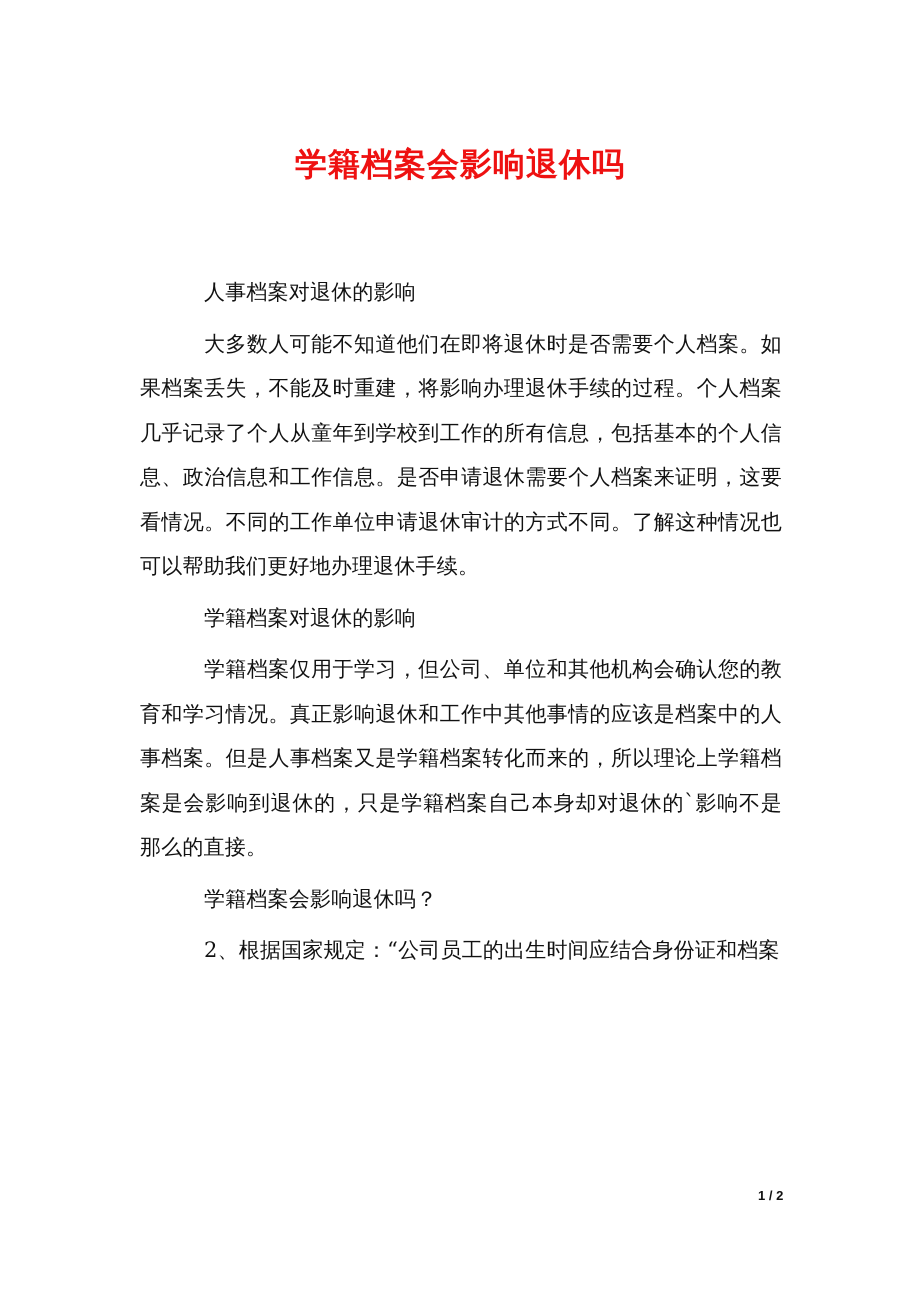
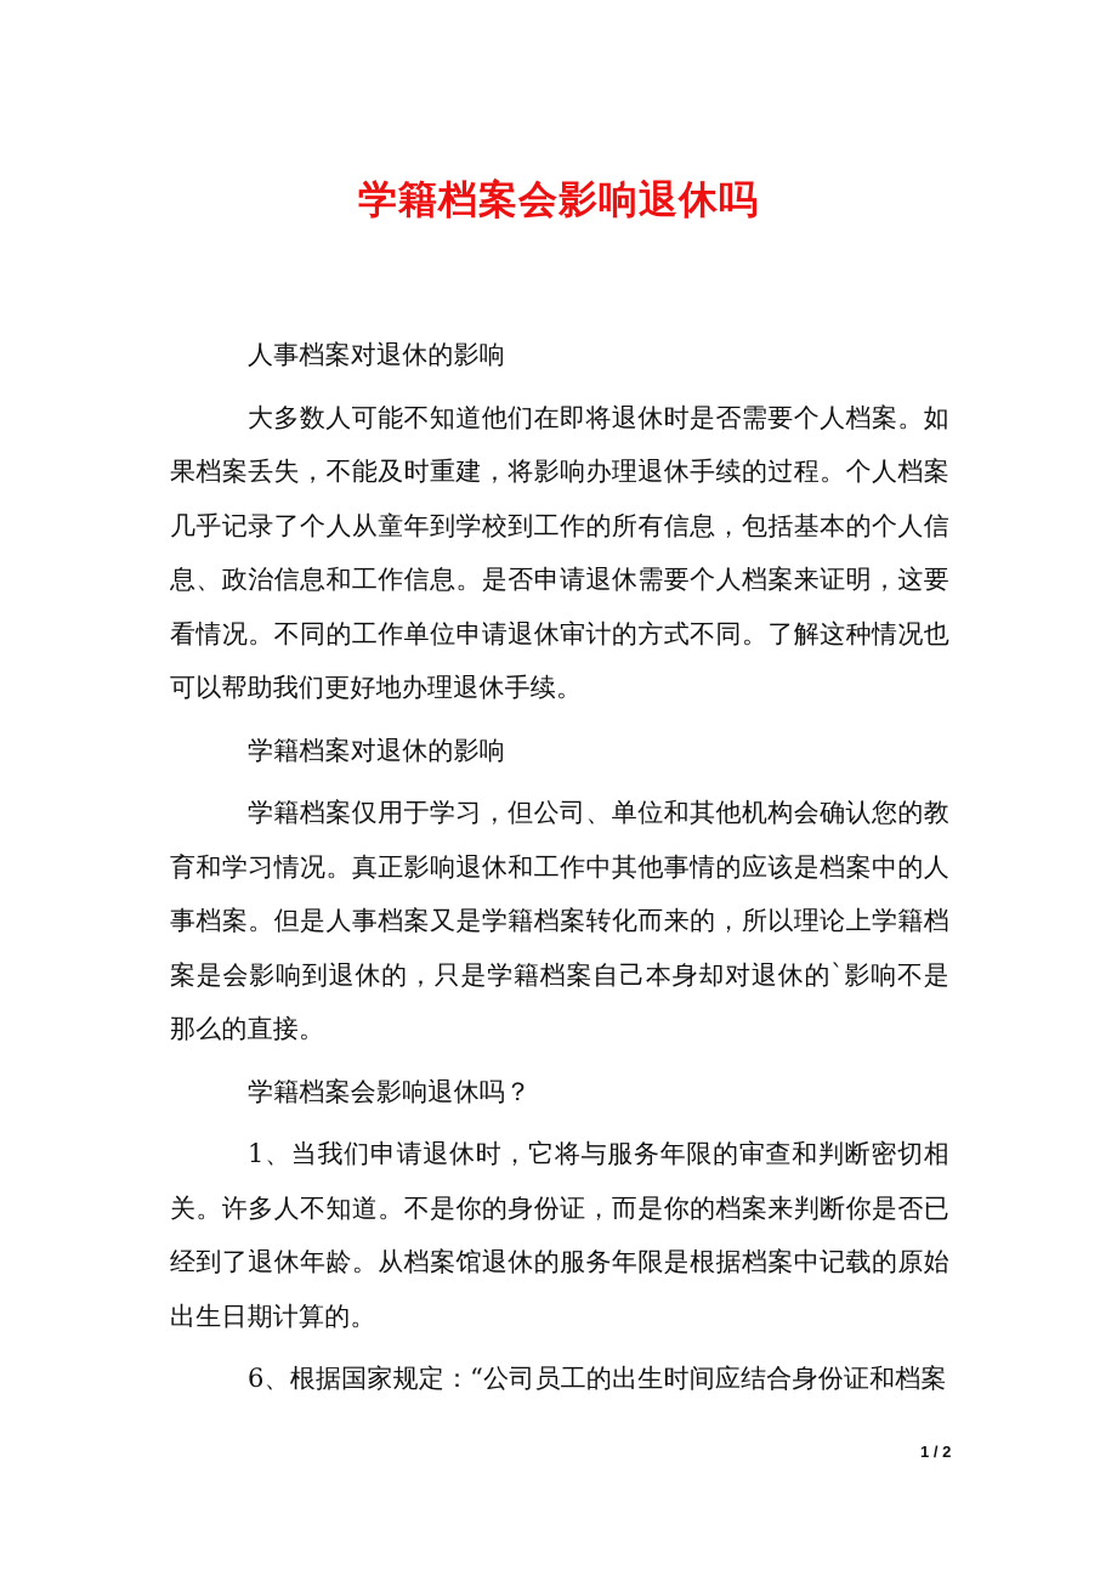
  学籍档案会影响退休吗
  人事档案对退休的影响
  大多数人可能不知道他们在即将退休时是否需要个人档案。如果档案丢失，不能及时重建，将影响办理退休手续的过程。个人档案几乎记录了个人从童年到学校到工作的所有信息，包括基本的个人信息、政治信息和工作信息。是否申请退休需要个人档案来证明，这要看情况。不同的工作单位申请退休审计的方式不同。了解这种情况也可以帮助我们更好地办理退休手续。
  学籍档案对退休的影响
  学籍档案仅用于学习，但公司、单位和其他机构会确认您的教育和学习情况。真正影响退休和工作中其他事情的应该是档案中的人事档案。但是人事档案又是学籍档案转化而来的，所以理论上学籍档案是会影响到退休的，只是学籍档案自己本身却对退休的`影响不是那么的直接。
  学籍档案会影响退休吗？
+ 1、当我们申请退休时，它将与服务年限的审查和判断密切相关。许多人不知道。不是你的身份证，而是你的档案来判断你是否已经到了退休年龄。从档案馆退休的服务年限是根据档案中记载的原始出生日期计算的。
- 2、根据国家规定：“公司员工的出生时间应结合身份证和档案
+ 6、根据国家规定：“公司员工的出生时间应结合身份证和档案
  1 / 2
